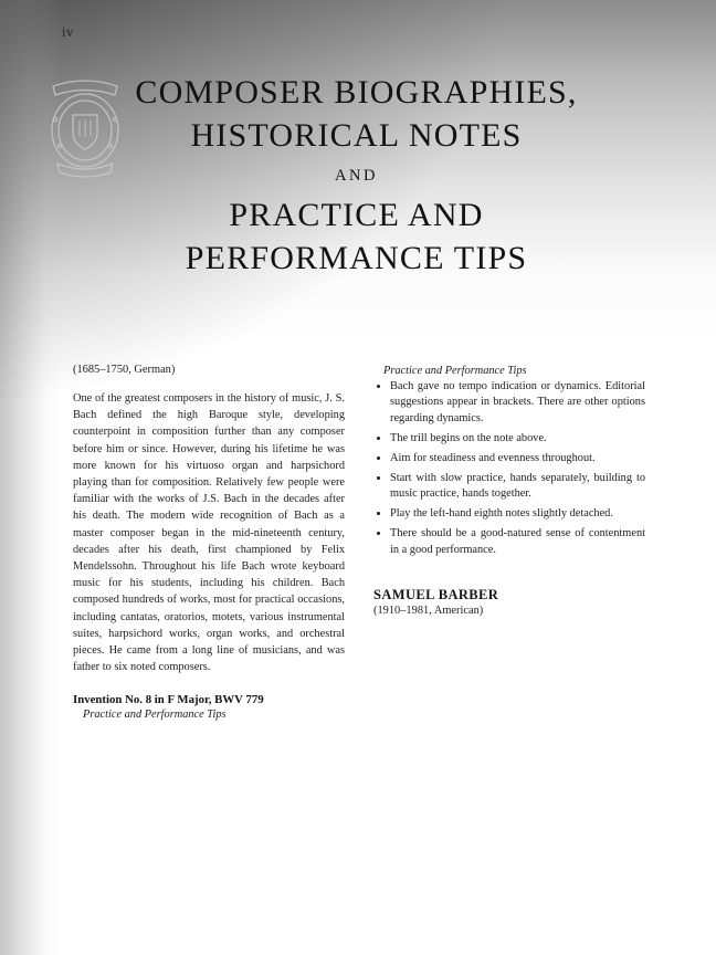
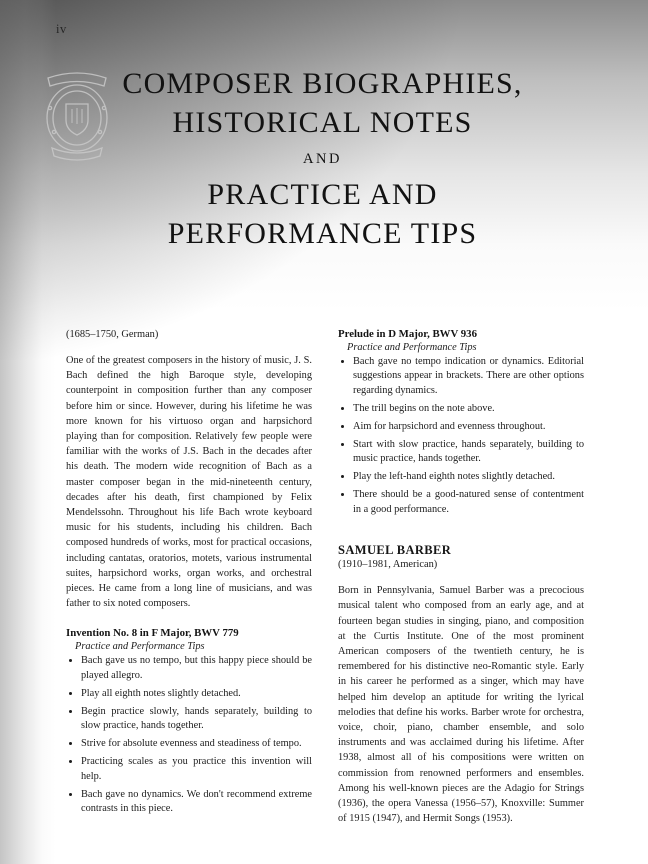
  iv
  COMPOSER BIOGRAPHIES,
  HISTORICAL NOTES
  AND
  PRACTICE AND
  PERFORMANCE TIPS
  (1685–1750, German)
  One of the greatest composers in the history of music, J. S. Bach defined the high Baroque style, developing counterpoint in composition further than any composer before him or since. However, during his lifetime he was more known for his virtuoso organ and harpsichord playing than for composition. Relatively few people were familiar with the works of J.S. Bach in the decades after his death. The modern wide recognition of Bach as a master composer began in the mid-nineteenth century, decades after his death, first championed by Felix Mendelssohn. Throughout his life Bach wrote keyboard music for his students, including his children. Bach composed hundreds of works, most for practical occasions, including cantatas, oratorios, motets, various instrumental suites, harpsichord works, organ works, and orchestral pieces. He came from a long line of musicians, and was father to six noted composers.
  Invention No. 8 in F Major, BWV 779
  Practice and Performance Tips
+ Bach gave us no tempo, but this happy piece should be played allegro.
+ Play all eighth notes slightly detached.
+ Begin practice slowly, hands separately, building to slow practice, hands together.
+ Strive for absolute evenness and steadiness of tempo.
+ Practicing scales as you practice this invention will help.
+ Bach gave no dynamics. We don't recommend extreme contrasts in this piece.
+ Prelude in D Major, BWV 936
  Practice and Performance Tips
  Bach gave no tempo indication or dynamics. Editorial suggestions appear in brackets. There are other options regarding dynamics.
  The trill begins on the note above.
- Aim for steadiness and evenness throughout.
+ Aim for harpsichord and evenness throughout.
  Start with slow practice, hands separately, building to music practice, hands together.
  Play the left-hand eighth notes slightly detached.
  There should be a good-natured sense of contentment in a good performance.
  SAMUEL BARBER
  (1910–1981, American)
+ Born in Pennsylvania, Samuel Barber was a precocious musical talent who composed from an early age, and at fourteen began studies in singing, piano, and composition at the Curtis Institute. One of the most prominent American composers of the twentieth century, he is remembered for his distinctive neo-Romantic style. Early in his career he performed as a singer, which may have helped him develop an aptitude for writing the lyrical melodies that define his works. Barber wrote for orchestra, voice, choir, piano, chamber ensemble, and solo instruments and was acclaimed during his lifetime. After 1938, almost all of his compositions were written on commission from renowned performers and ensembles. Among his well-known pieces are the Adagio for Strings (1936), the opera Vanessa (1956–57), Knoxville: Summer of 1915 (1947), and Hermit Songs (1953).
